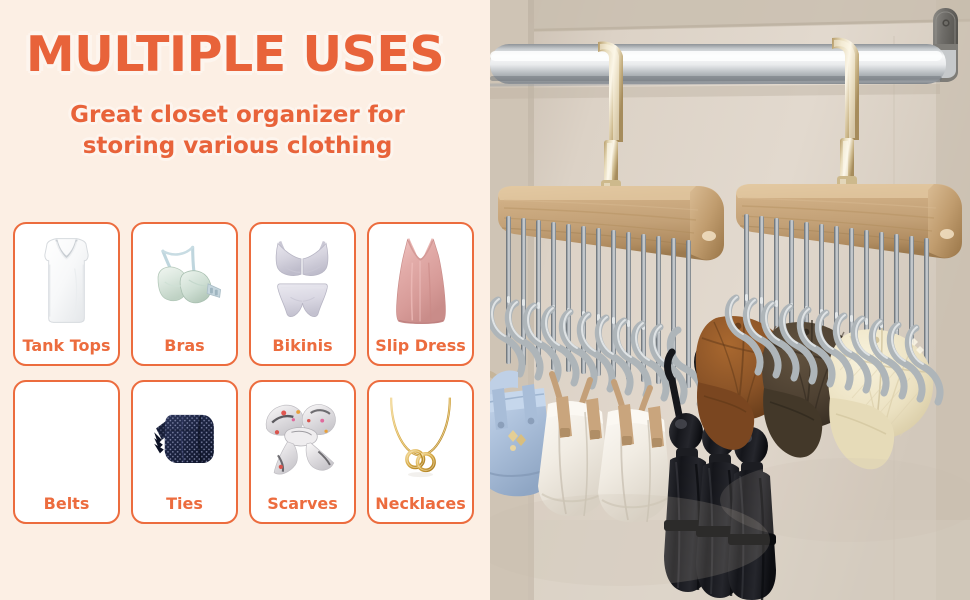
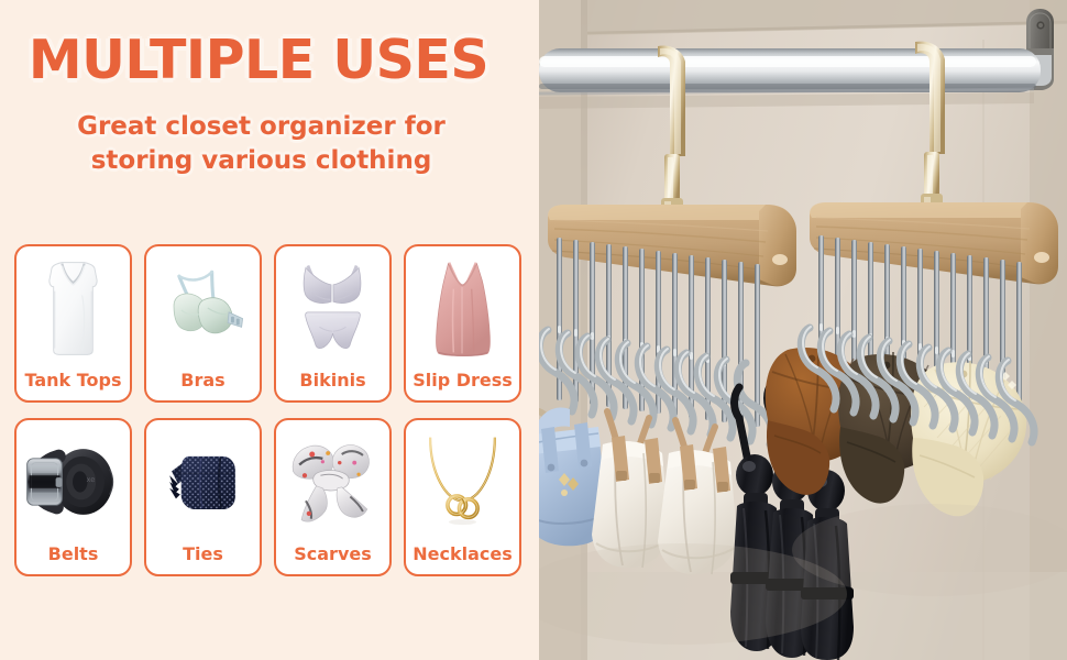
  MULTIPLE USES
  Great closet organizer for
  storing various clothing
  Tank Tops
  Bras
  Bikinis
  Slip Dress
+ xe
  Belts
  Ties
  Scarves
  Necklaces
